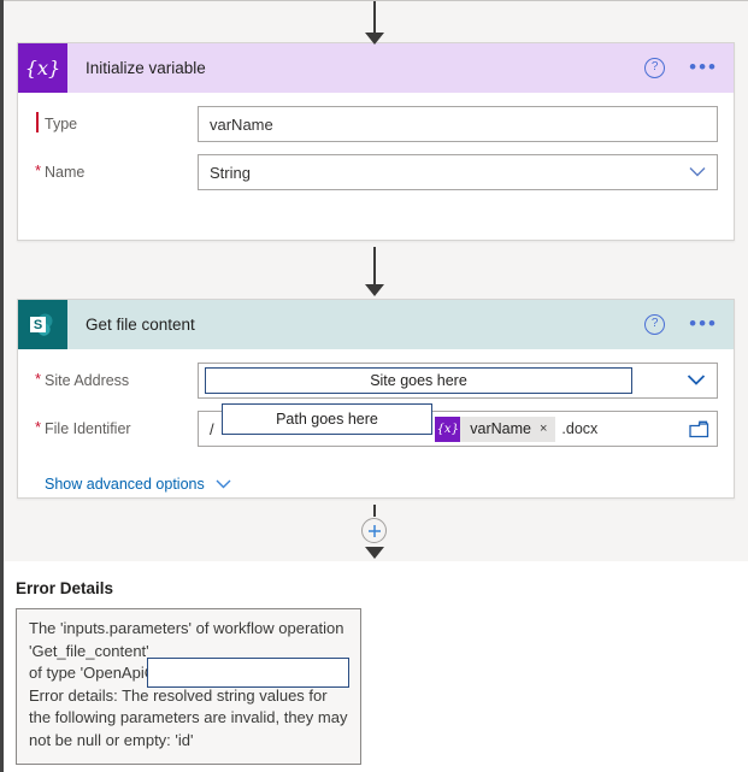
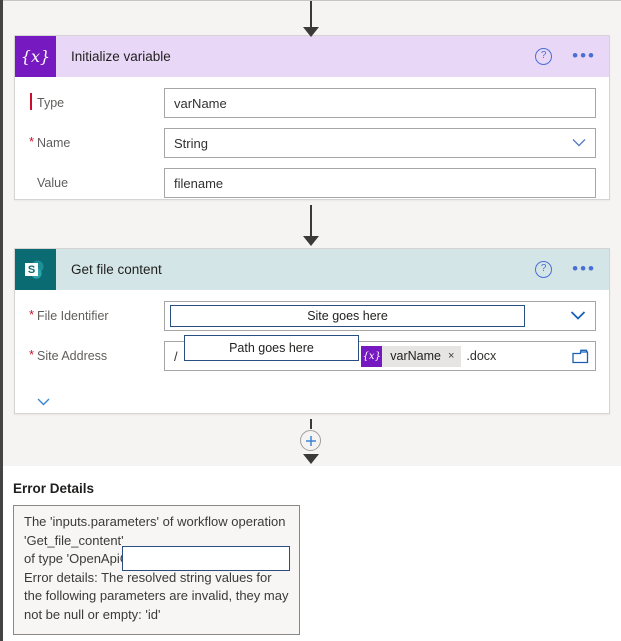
  {x}
  Initialize variable
  ?
  •••
  Type
  varName
  *
  Name
  String
+ Value
+ filename
  S
  Get file content
  ?
  •••
  *
- Site Address
+ File Identifier
  Site goes here
  *
- File Identifier
+ Site Address
  /
  Path goes here
  {x}
  varName
  ×
  .docx
- Show advanced options
  Error Details
  The 'inputs.parameters' of workflow operation
  'Get_file_content'
  Error details: The resolved string values for the following parameters are invalid, they may not be null or empty: 'id'
